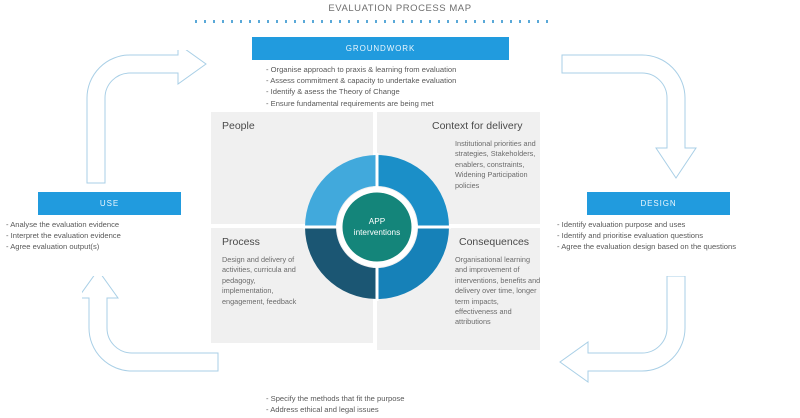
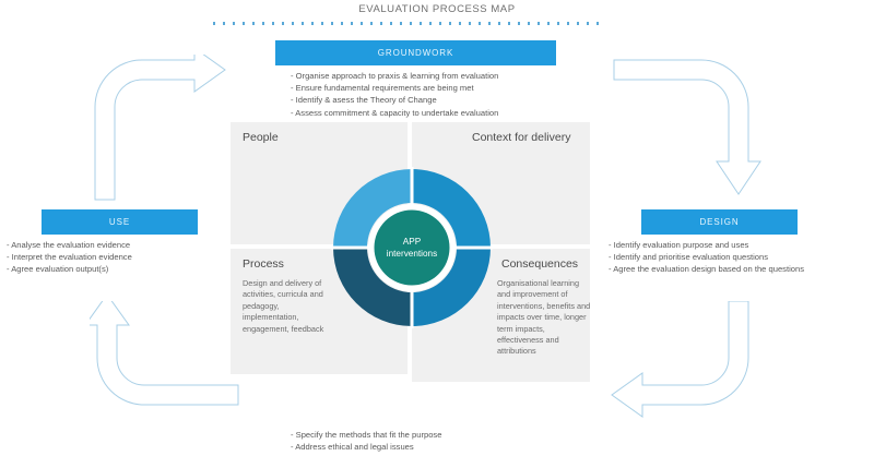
  EVALUATION PROCESS MAP
  GROUNDWORK
  - Organise approach to praxis & learning from evaluation
- - Assess commitment & capacity to undertake evaluation
+ - Ensure fundamental requirements are being met
  - Identify & asess the Theory of Change
- - Ensure fundamental requirements are being met
+ - Assess commitment & capacity to undertake evaluation
  DESIGN
  - Identify evaluation purpose and uses
  - Identify and prioritise evaluation questions
  - Agree the evaluation design based on the questions
  - Specify the methods that fit the purpose
  - Address ethical and legal issues
  USE
  - Analyse the evaluation evidence
  - Interpret the evaluation evidence
  - Agree evaluation output(s)
  APP
  interventions
  People
  Context for delivery
- Institutional priorities and strategies, Stakeholders, enablers, constraints, Widening Participation policies
  Process
  Design and delivery of activities, curricula and pedagogy, implementation, engagement, feedback
  Consequences
- Organisational learning and improvement of interventions, benefits and delivery over time, longer term impacts, effectiveness and attributions
+ Organisational learning and improvement of interventions, benefits and impacts over time, longer term impacts, effectiveness and attributions
